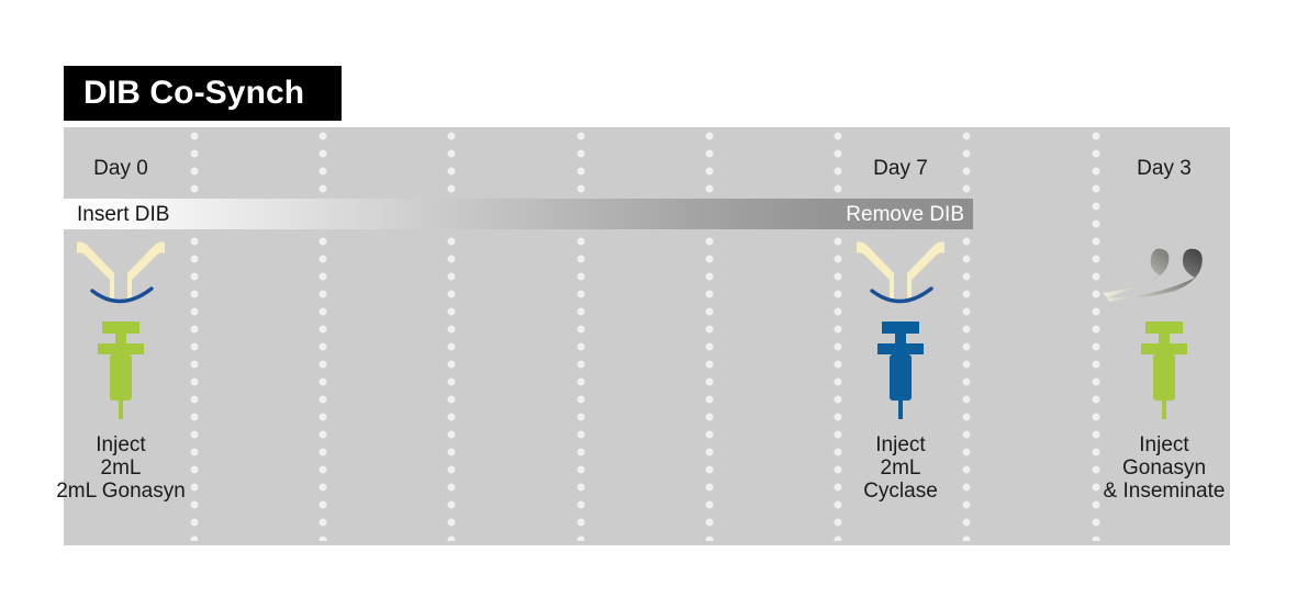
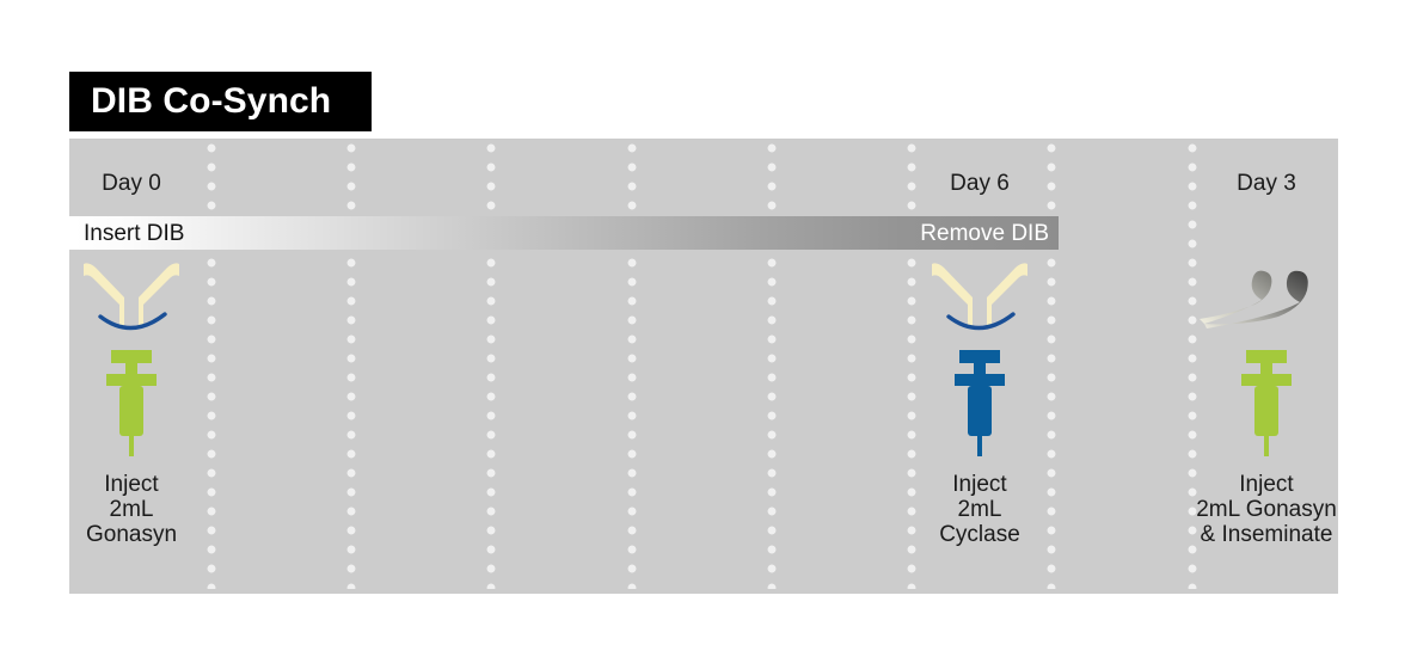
  DIB Co-Synch
  Day 0
- Day 7
+ Day 6
  Day 3
  Insert DIB
  Remove DIB
  Inject
  2mL
- 2mL Gonasyn
+ Gonasyn
  Inject
  2mL
  Cyclase
  Inject
- Gonasyn
+ 2mL Gonasyn
  & Inseminate
